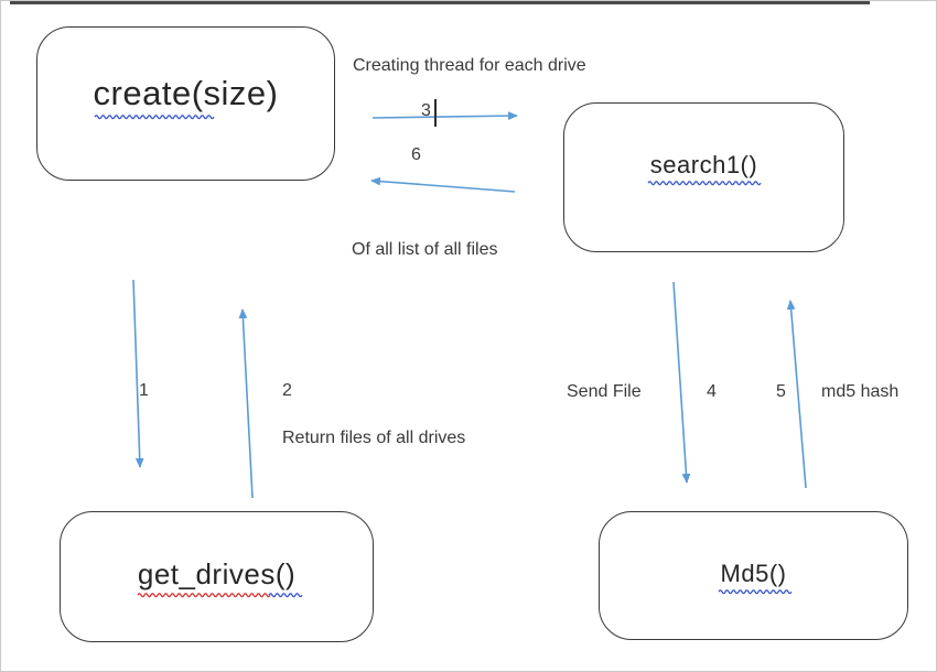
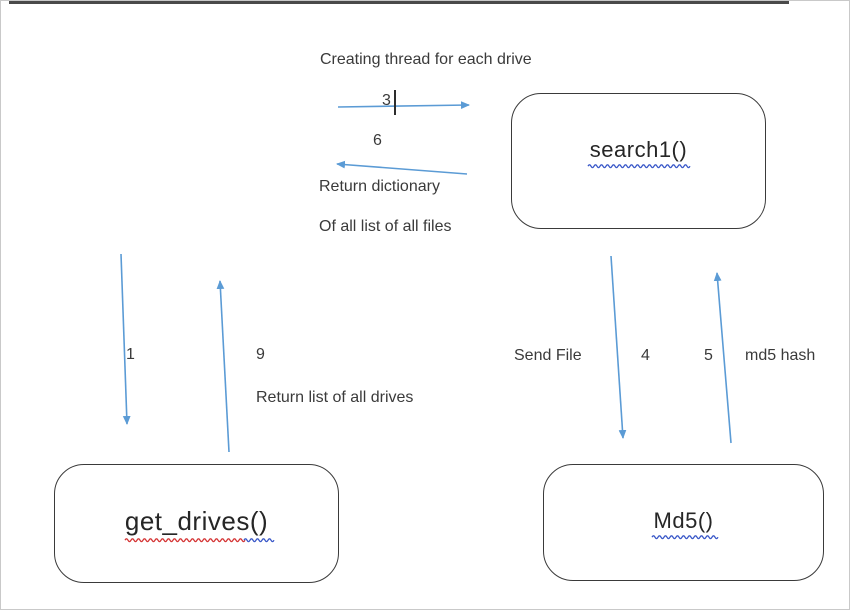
- create(size)
  search1()
  get_drives()
  Md5()
  Creating thread for each drive
  3
  6
+ Return dictionary
  Of all list of all files
  1
- 2
+ 9
- Return files of all drives
+ Return list of all drives
  Send File
  4
  5
  md5 hash
